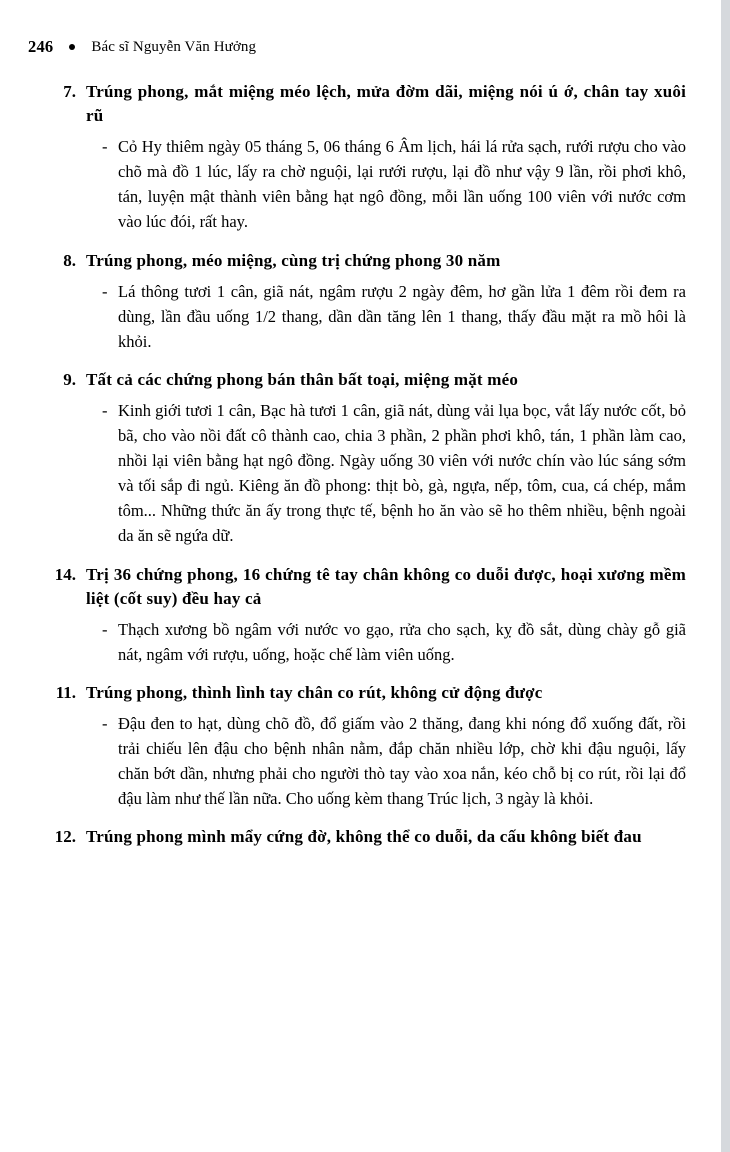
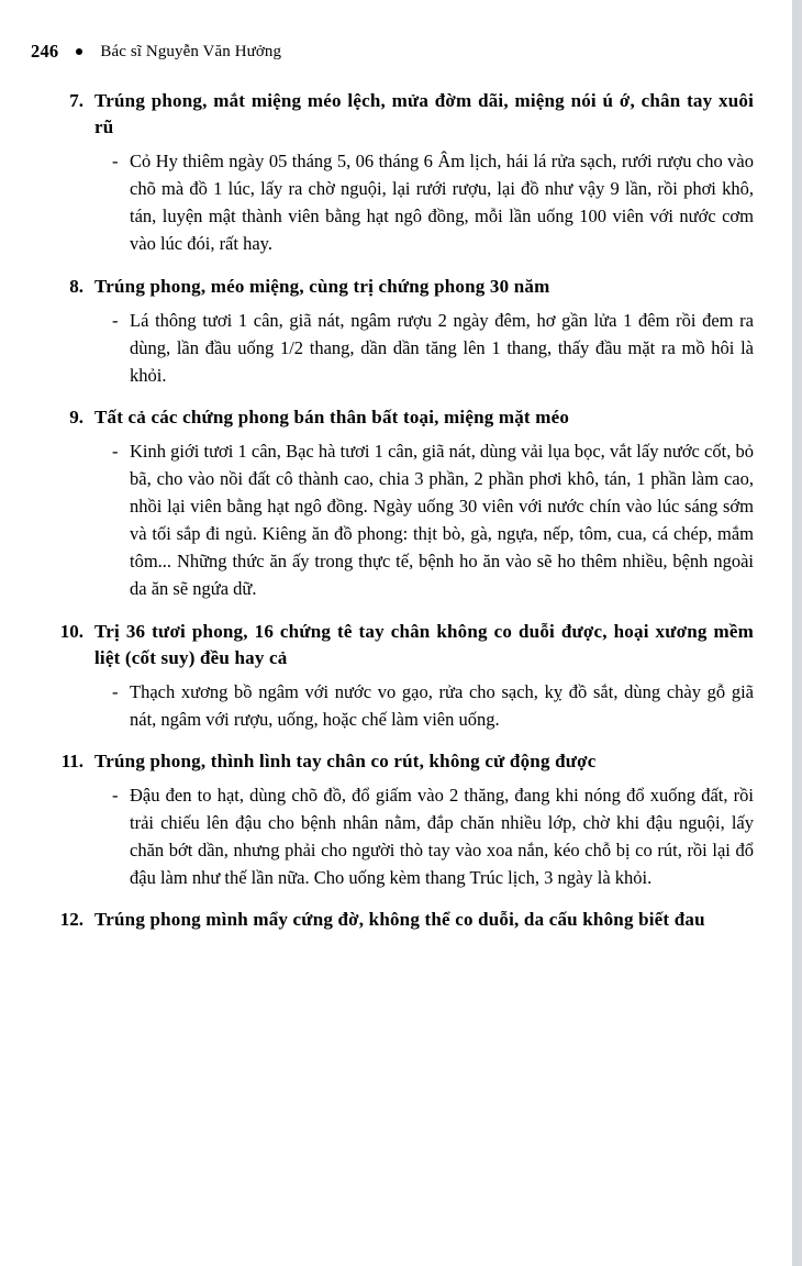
  246
  Bác sĩ Nguyễn Văn Hưởng
  7.
  Trúng phong, mắt miệng méo lệch, mửa đờm dãi, miệng nói ú ớ, chân tay xuôi rũ
  -
  Cỏ Hy thiêm ngày 05 tháng 5, 06 tháng 6 Âm lịch, hái lá rửa sạch, rưới rượu cho vào chõ mà đồ 1 lúc, lấy ra chờ nguội, lại rưới rượu, lại đồ như vậy 9 lần, rồi phơi khô, tán, luyện mật thành viên bằng hạt ngô đồng, mỗi lần uống 100 viên với nước cơm vào lúc đói, rất hay.
  8.
  Trúng phong, méo miệng, cùng trị chứng phong 30 năm
  -
  Lá thông tươi 1 cân, giã nát, ngâm rượu 2 ngày đêm, hơ gần lửa 1 đêm rồi đem ra dùng, lần đầu uống 1/2 thang, dần dần tăng lên 1 thang, thấy đầu mặt ra mồ hôi là khỏi.
  9.
  Tất cả các chứng phong bán thân bất toại, miệng mặt méo
  -
  Kinh giới tươi 1 cân, Bạc hà tươi 1 cân, giã nát, dùng vải lụa bọc, vắt lấy nước cốt, bỏ bã, cho vào nồi đất cô thành cao, chia 3 phần, 2 phần phơi khô, tán, 1 phần làm cao, nhồi lại viên bằng hạt ngô đồng. Ngày uống 30 viên với nước chín vào lúc sáng sớm và tối sắp đi ngủ. Kiêng ăn đồ phong: thịt bò, gà, ngựa, nếp, tôm, cua, cá chép, mắm tôm... Những thức ăn ấy trong thực tế, bệnh ho ăn vào sẽ ho thêm nhiều, bệnh ngoài da ăn sẽ ngứa dữ.
- 14.
+ 10.
- Trị 36 chứng phong, 16 chứng tê tay chân không co duỗi được, hoại xương mềm liệt (cốt suy) đều hay cả
+ Trị 36 tươi phong, 16 chứng tê tay chân không co duỗi được, hoại xương mềm liệt (cốt suy) đều hay cả
  -
  Thạch xương bồ ngâm với nước vo gạo, rửa cho sạch, kỵ đồ sắt, dùng chày gỗ giã nát, ngâm với rượu, uống, hoặc chế làm viên uống.
  11.
  Trúng phong, thình lình tay chân co rút, không cử động được
  -
  Đậu đen to hạt, dùng chõ đồ, đổ giấm vào 2 thăng, đang khi nóng đổ xuống đất, rồi trải chiếu lên đậu cho bệnh nhân nằm, đắp chăn nhiều lớp, chờ khi đậu nguội, lấy chăn bớt dần, nhưng phải cho người thò tay vào xoa nắn, kéo chỗ bị co rút, rồi lại đổ đậu làm như thế lần nữa. Cho uống kèm thang Trúc lịch, 3 ngày là khỏi.
  12.
  Trúng phong mình mẩy cứng đờ, không thể co duỗi, da cấu không biết đau
